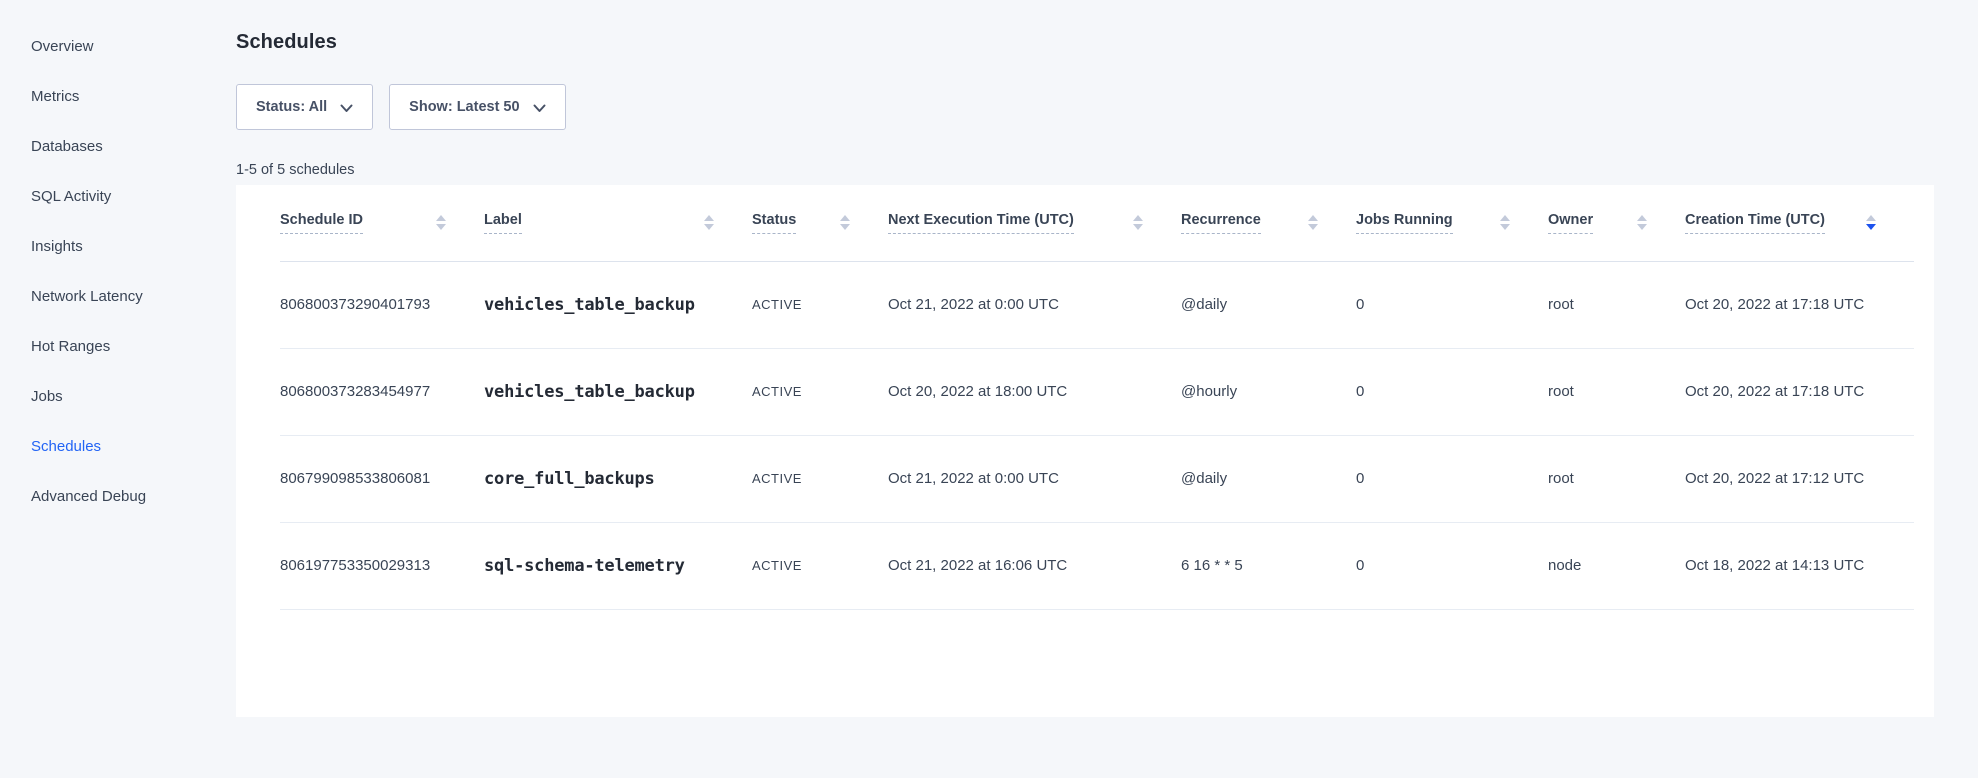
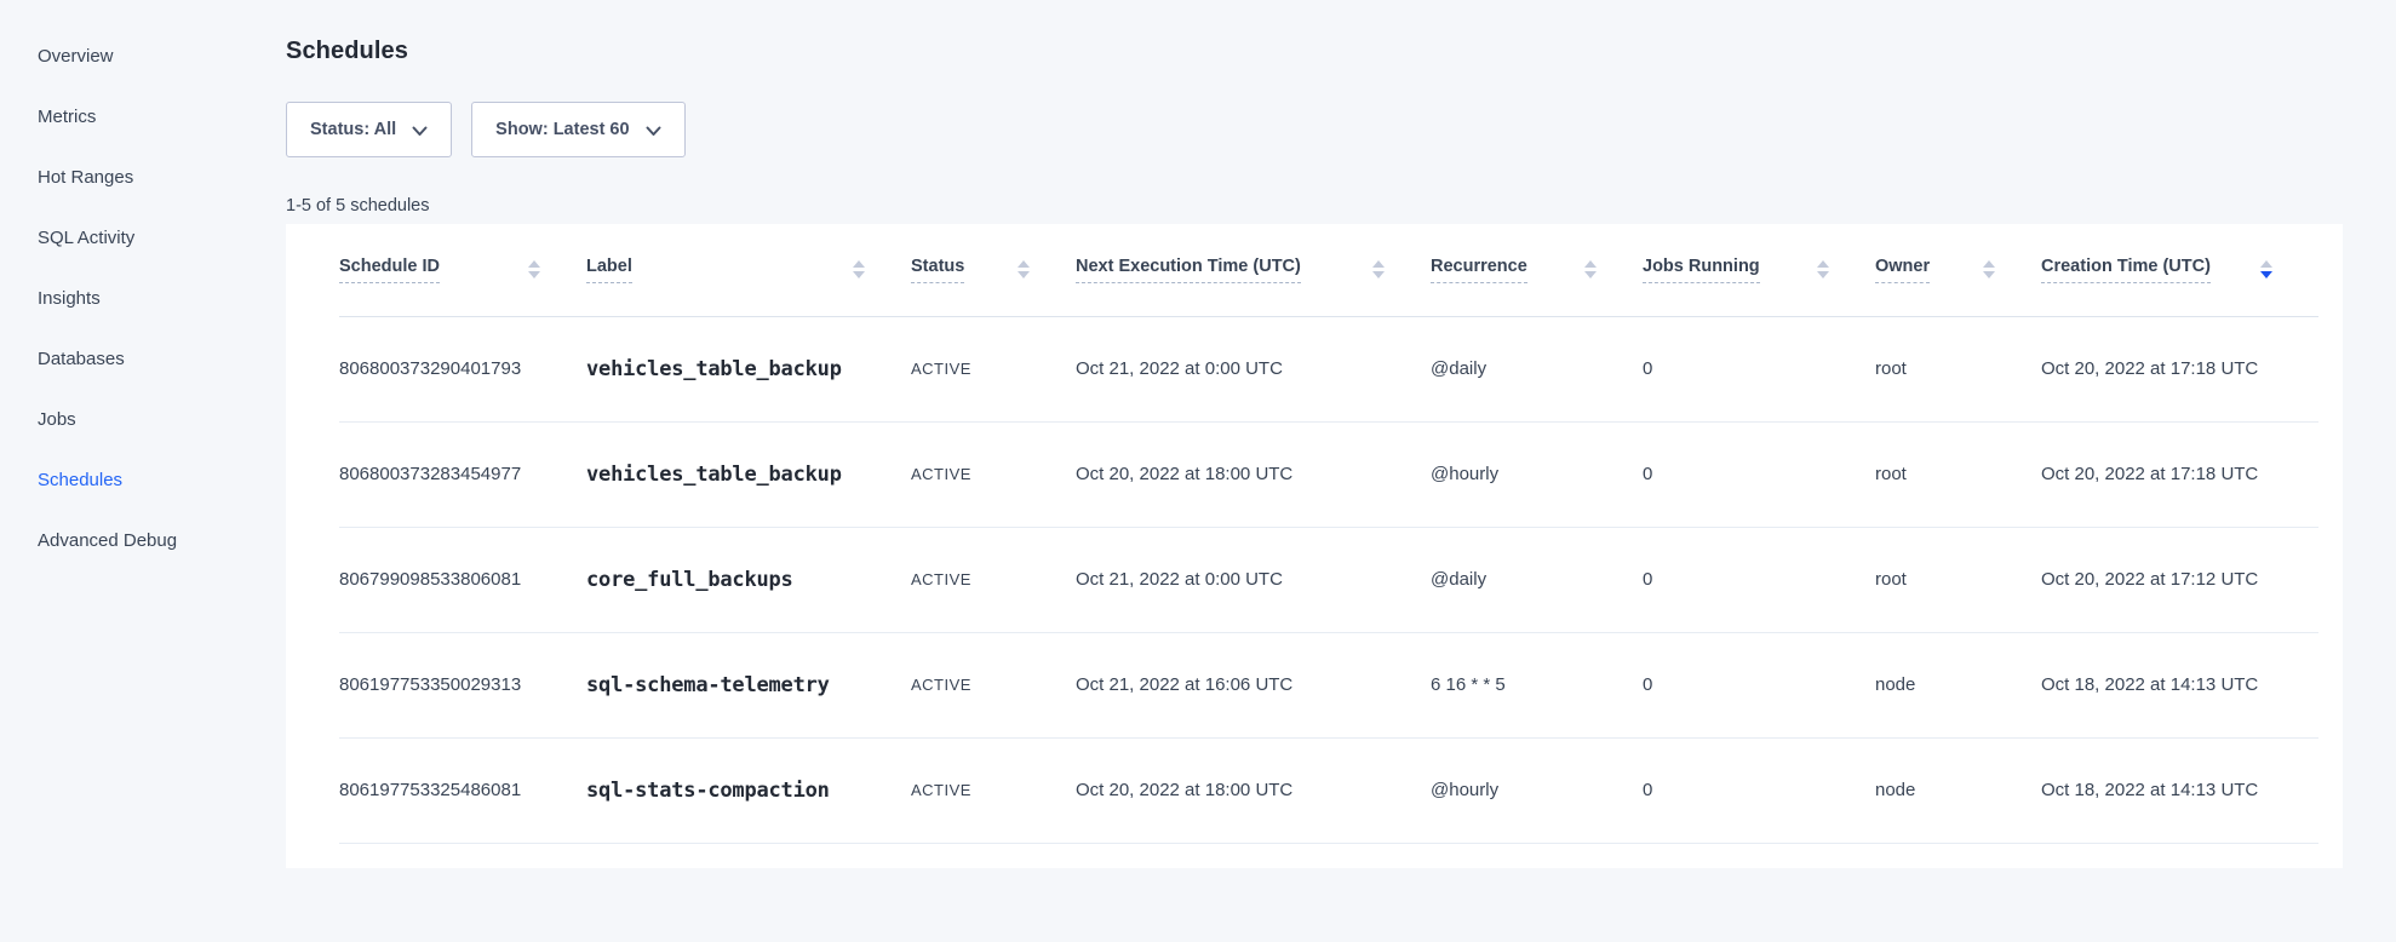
  Overview
  Metrics
- Databases
+ Hot Ranges
  SQL Activity
  Insights
- Network Latency
- Hot Ranges
+ Databases
  Jobs
  Schedules
  Advanced Debug
  Schedules
  Status: All
- Show: Latest 50
+ Show: Latest 60
  1-5 of 5 schedules
  Schedule ID	Label	Status	Next Execution Time (UTC)	Recurrence	Jobs Running	Owner	Creation Time (UTC)
  806800373290401793	vehicles_table_backup	ACTIVE	Oct 21, 2022 at 0:00 UTC	@daily	0	root	Oct 20, 2022 at 17:18 UTC
  806800373283454977	vehicles_table_backup	ACTIVE	Oct 20, 2022 at 18:00 UTC	@hourly	0	root	Oct 20, 2022 at 17:18 UTC
  806799098533806081	core_full_backups	ACTIVE	Oct 21, 2022 at 0:00 UTC	@daily	0	root	Oct 20, 2022 at 17:12 UTC
  806197753350029313	sql-schema-telemetry	ACTIVE	Oct 21, 2022 at 16:06 UTC	6 16 * * 5	0	node	Oct 18, 2022 at 14:13 UTC
+ 806197753325486081	sql-stats-compaction	ACTIVE	Oct 20, 2022 at 18:00 UTC	@hourly	0	node	Oct 18, 2022 at 14:13 UTC
